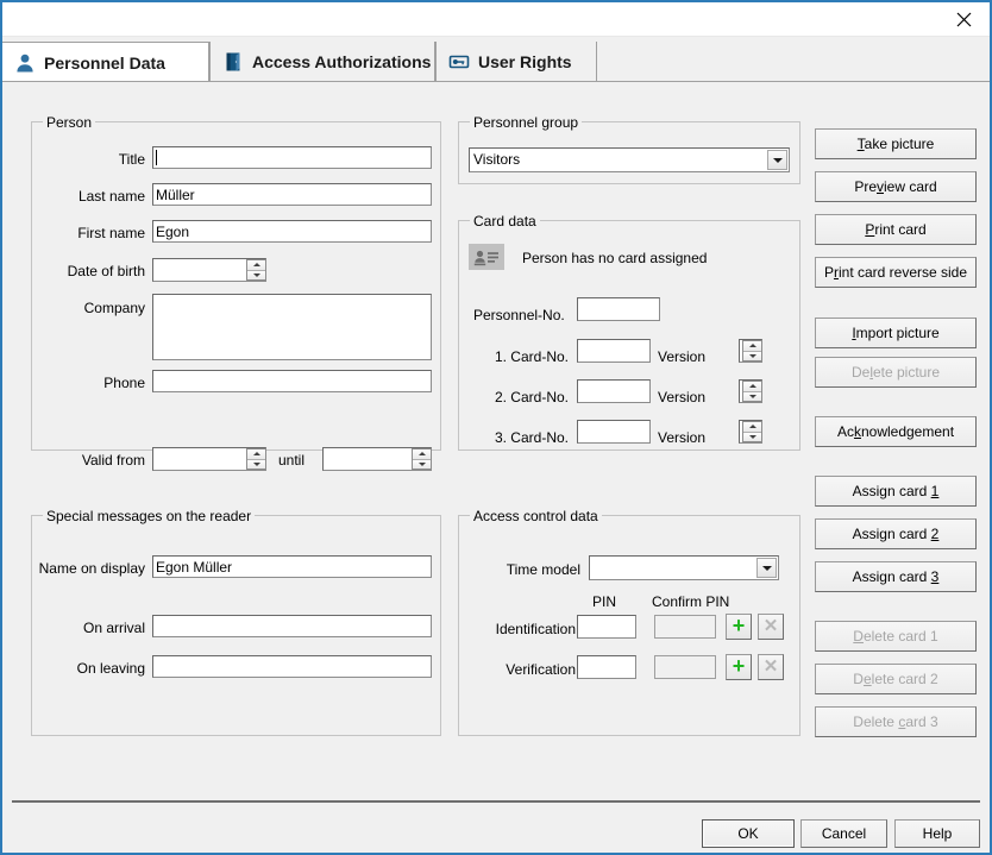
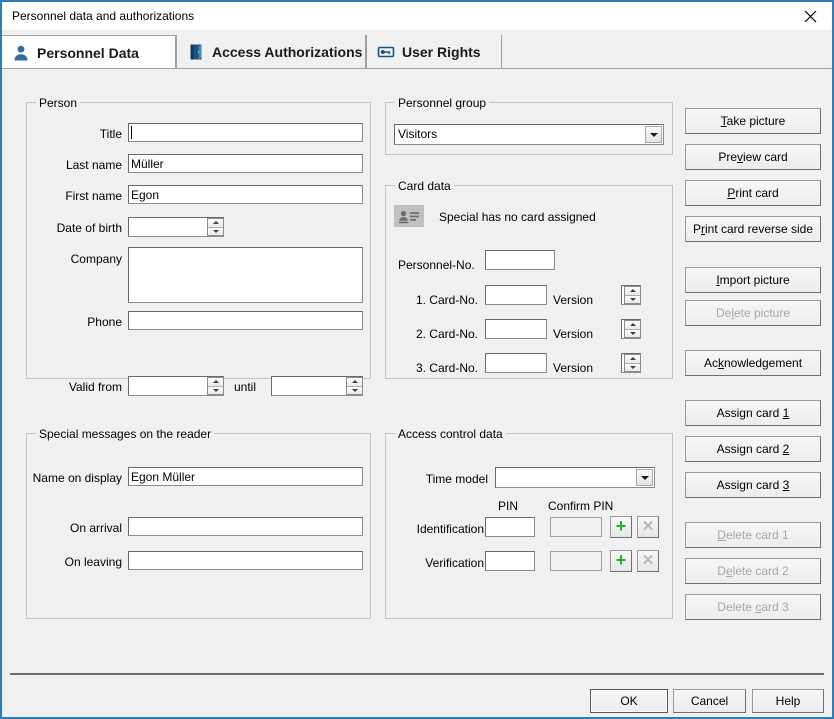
+ Personnel data and authorizations
  Personnel Data
  Access Authorizations
  User Rights
  Person
  Title
  Last name
  Müller
  First name
  Egon
  Date of birth
  Company
  Phone
  Valid from
  until
  Personnel group
  Visitors
  Card data
- Person has no card assigned
+ Special has no card assigned
  Personnel-No.
  1. Card-No.
  Version
  2. Card-No.
  Version
  3. Card-No.
  Version
  Special messages on the reader
  Name on display
  Egon Müller
  On arrival
  On leaving
  Access control data
  Time model
  PIN
  Confirm PIN
  Identification
  +
  ✕
  Verification
  +
  ✕
  Take picture
  Preview card
  Print card
  Print card reverse side
  Import picture
  Delete picture
  Acknowledgement
  Assign card 1
  Assign card 2
  Assign card 3
  Delete card 1
  Delete card 2
  Delete card 3
  OK
  Cancel
  Help
